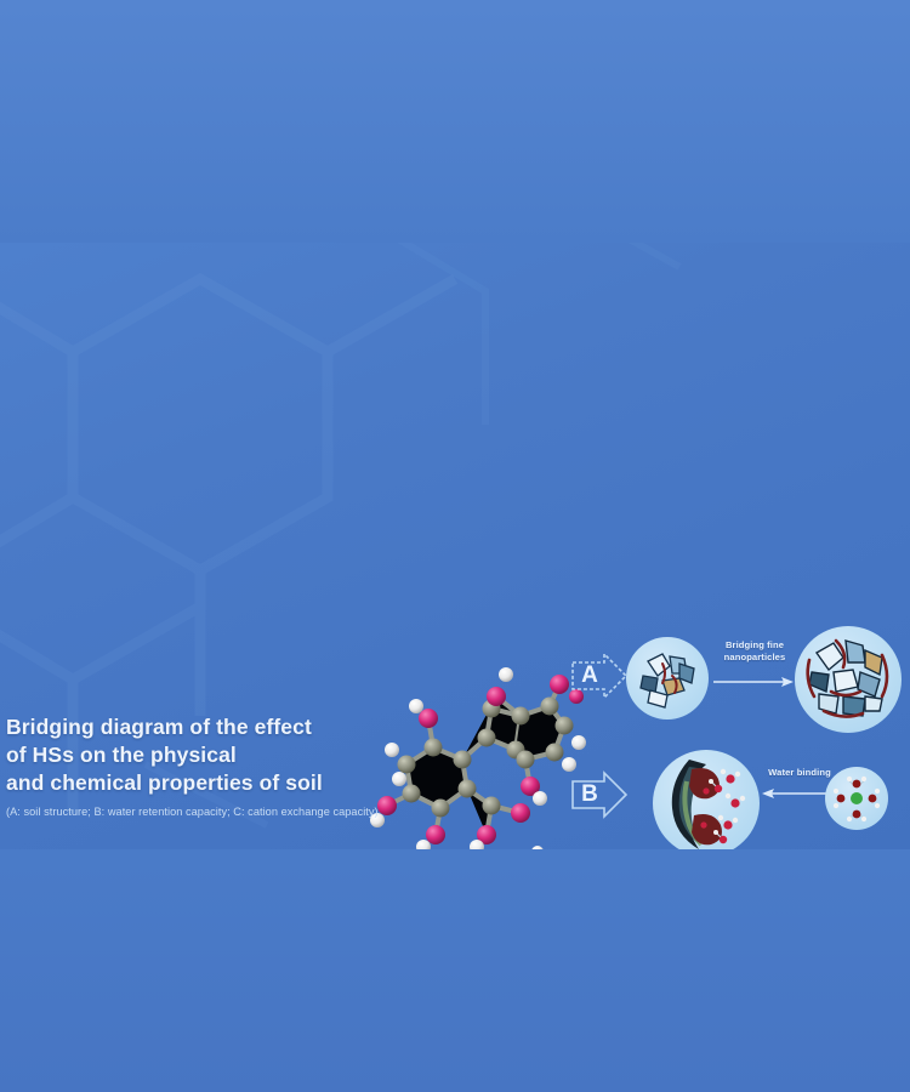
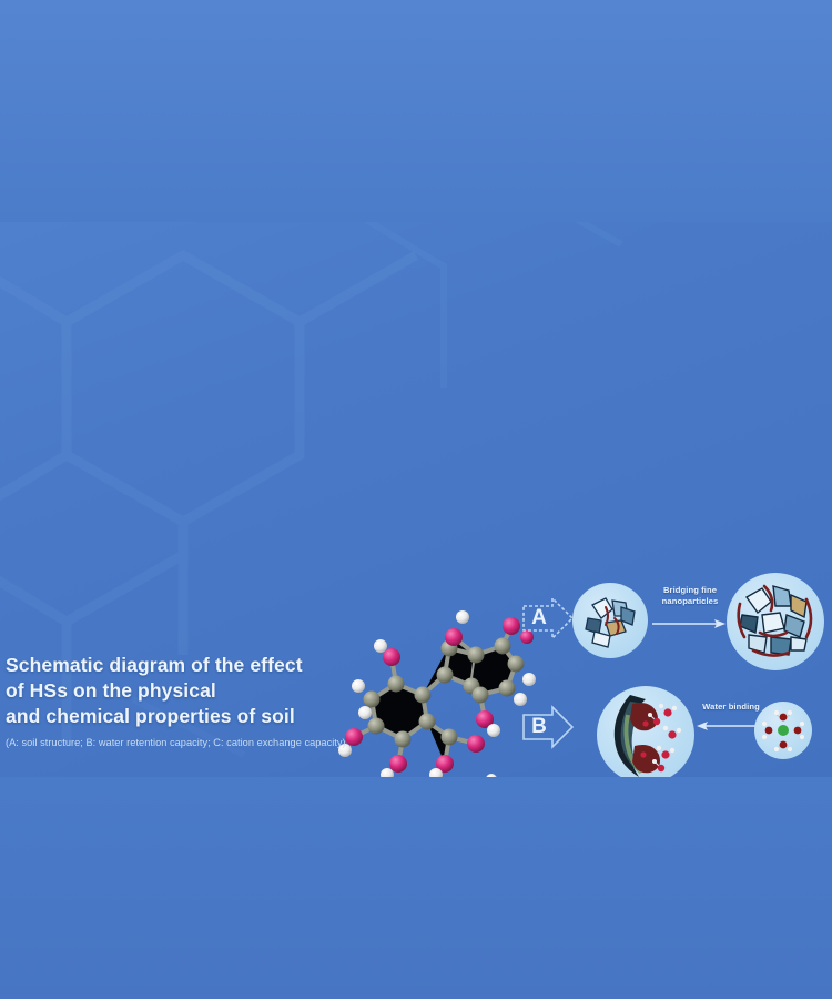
  A
  Bridging fine nanoparticles
  B
  Water binding
- Bridging diagram of the effect
+ Schematic diagram of the effect
  of HSs on the physical
  and chemical properties of soil
  (A: soil structure; B: water retention capacity; C: cation exchange capacity)
